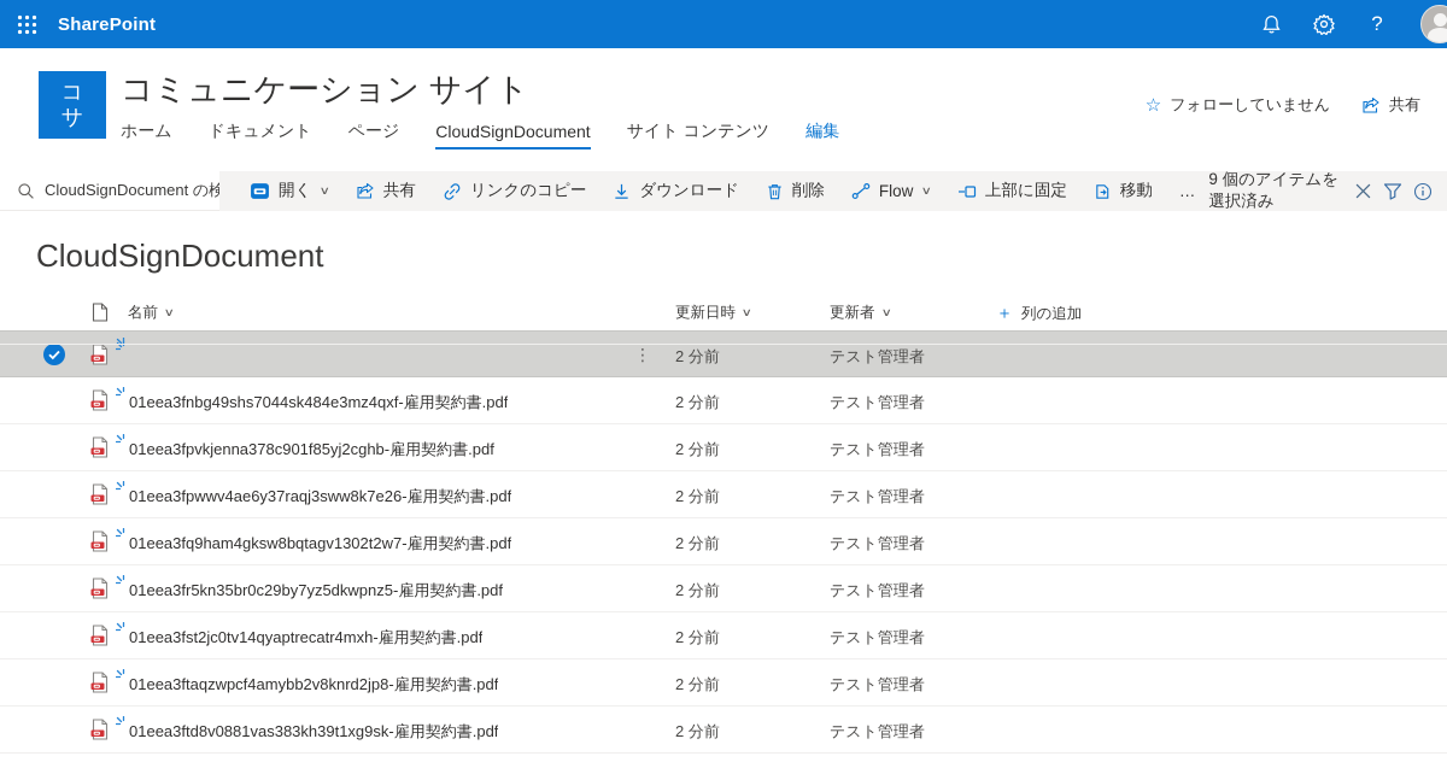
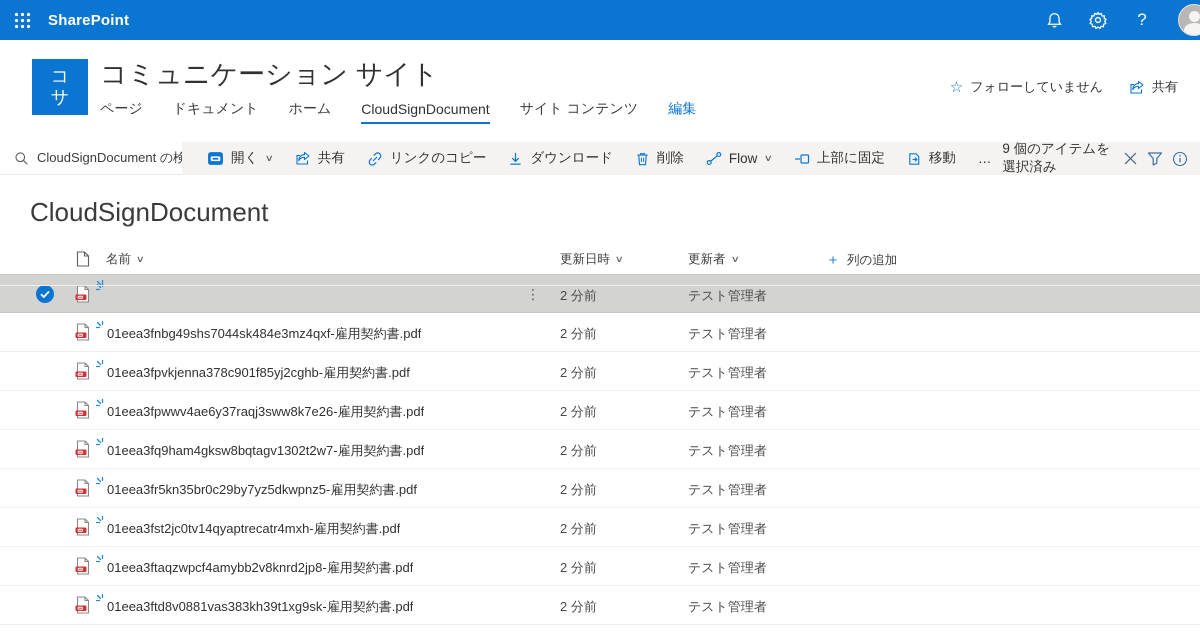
  SharePoint
  ?
  コ
  サ
  コミュニケーション サイト
- ホーム
+ ページ
  ドキュメント
- ページ
+ ホーム
  CloudSignDocument
  サイト コンテンツ
  編集
  ☆
  フォローしていません
  共有
  CloudSignDocument の検
  開く
  ∨
  共有
  リンクのコピー
  ダウンロード
  削除
  Flow
  ∨
  上部に固定
  移動
  …
  9 個のアイテムを選択済み
  CloudSignDocument
  名前
  ∨
  更新日時
  ∨
  更新者
  ∨
  ＋
  列の追加
  ⋮
  2 分前
  テスト管理者
  01eea3fnbg49shs7044sk484e3mz4qxf-雇用契約書.pdf
  2 分前
  テスト管理者
  01eea3fpvkjenna378c901f85yj2cghb-雇用契約書.pdf
  2 分前
  テスト管理者
  01eea3fpwwv4ae6y37raqj3sww8k7e26-雇用契約書.pdf
  2 分前
  テスト管理者
  01eea3fq9ham4gksw8bqtagv1302t2w7-雇用契約書.pdf
  2 分前
  テスト管理者
  01eea3fr5kn35br0c29by7yz5dkwpnz5-雇用契約書.pdf
  2 分前
  テスト管理者
  01eea3fst2jc0tv14qyaptrecatr4mxh-雇用契約書.pdf
  2 分前
  テスト管理者
  01eea3ftaqzwpcf4amybb2v8knrd2jp8-雇用契約書.pdf
  2 分前
  テスト管理者
  01eea3ftd8v0881vas383kh39t1xg9sk-雇用契約書.pdf
  2 分前
  テスト管理者
